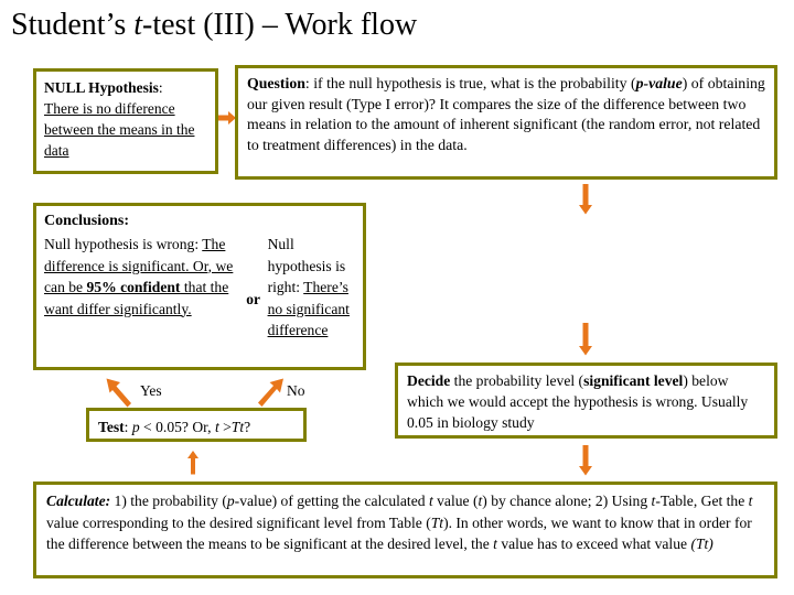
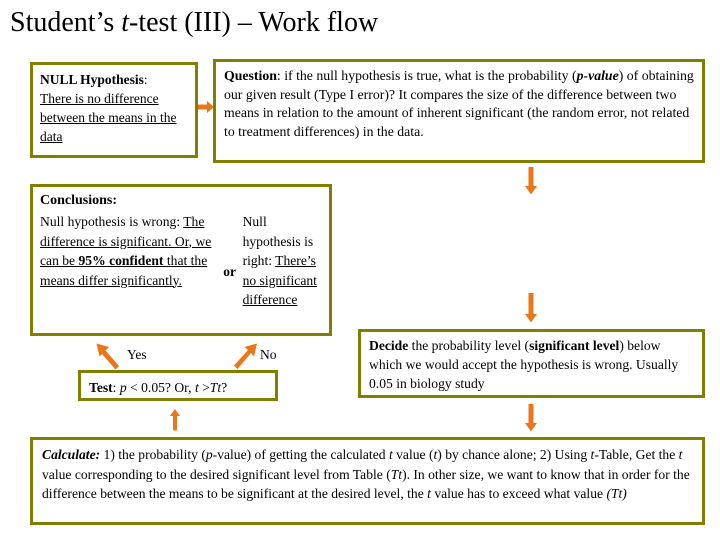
  Student’s t-test (III) – Work flow
  NULL Hypothesis:
  There is no difference between the means in the data
  Question: if the null hypothesis is true, what is the probability (p-value) of obtaining our given result (Type I error)? It compares the size of the difference between two means in relation to the amount of inherent significant (the random error, not related to treatment differences) in the data.
  Conclusions:
- Null hypothesis is wrong: The difference is significant. Or, we can be 95% confident that the want differ significantly.
+ Null hypothesis is wrong: The difference is significant. Or, we can be 95% confident that the means differ significantly.
  or
  Null hypothesis is right: There’s no significant difference
  Decide the probability level (significant level) below which we would accept the hypothesis is wrong. Usually 0.05 in biology study
  Yes
  No
  Test: p < 0.05? Or, t >Tt?
- Calculate: 1) the probability (p-value) of getting the calculated t value (t) by chance alone; 2) Using t-Table, Get the t value corresponding to the desired significant level from Table (Tt). In other words, we want to know that in order for the difference between the means to be significant at the desired level, the t value has to exceed what value (Tt)
+ Calculate: 1) the probability (p-value) of getting the calculated t value (t) by chance alone; 2) Using t-Table, Get the t value corresponding to the desired significant level from Table (Tt). In other size, we want to know that in order for the difference between the means to be significant at the desired level, the t value has to exceed what value (Tt)
